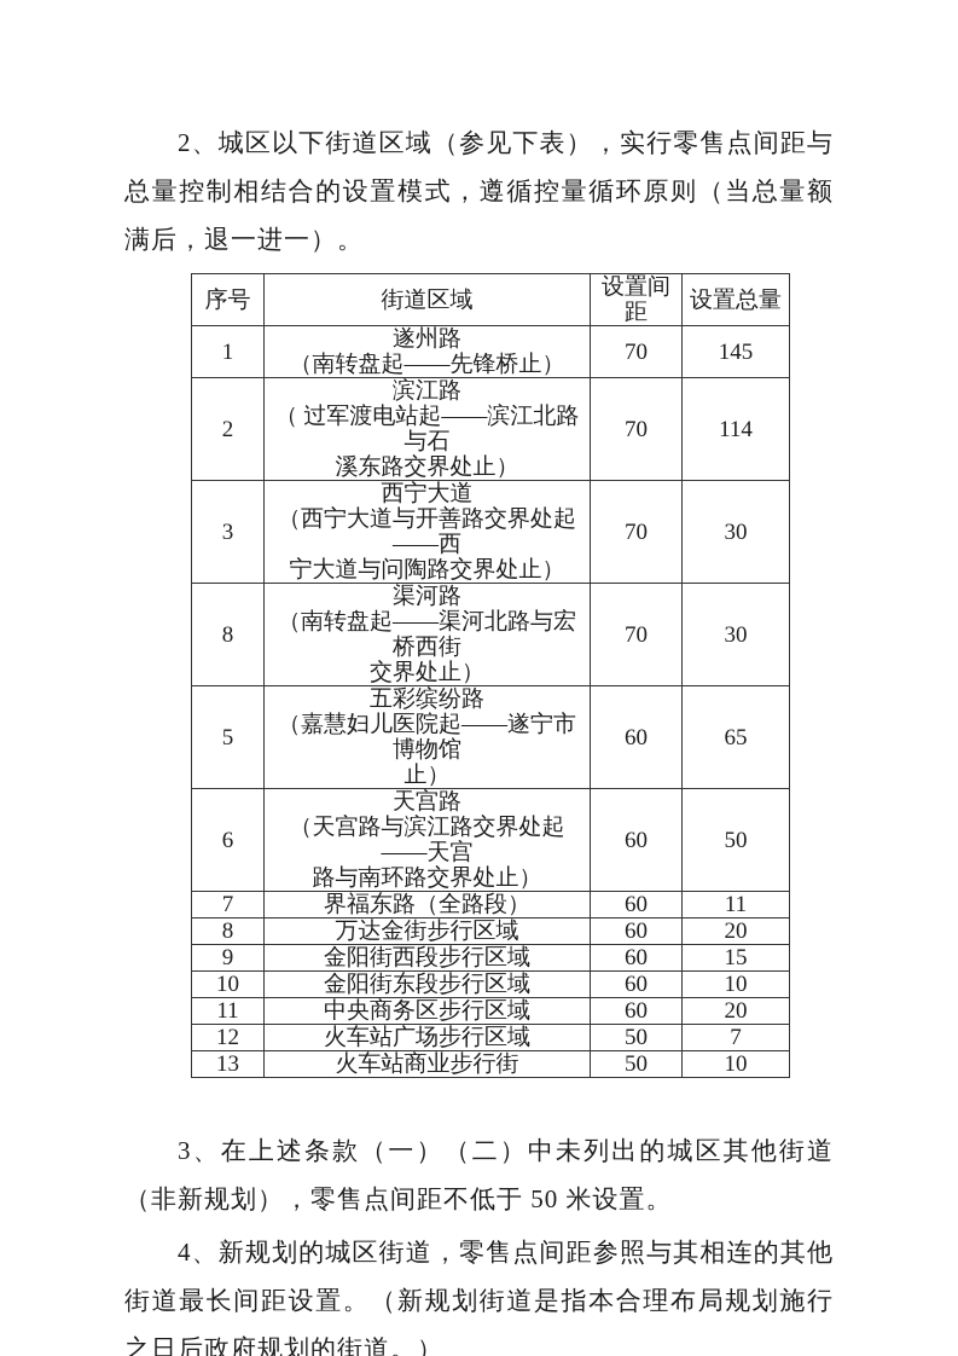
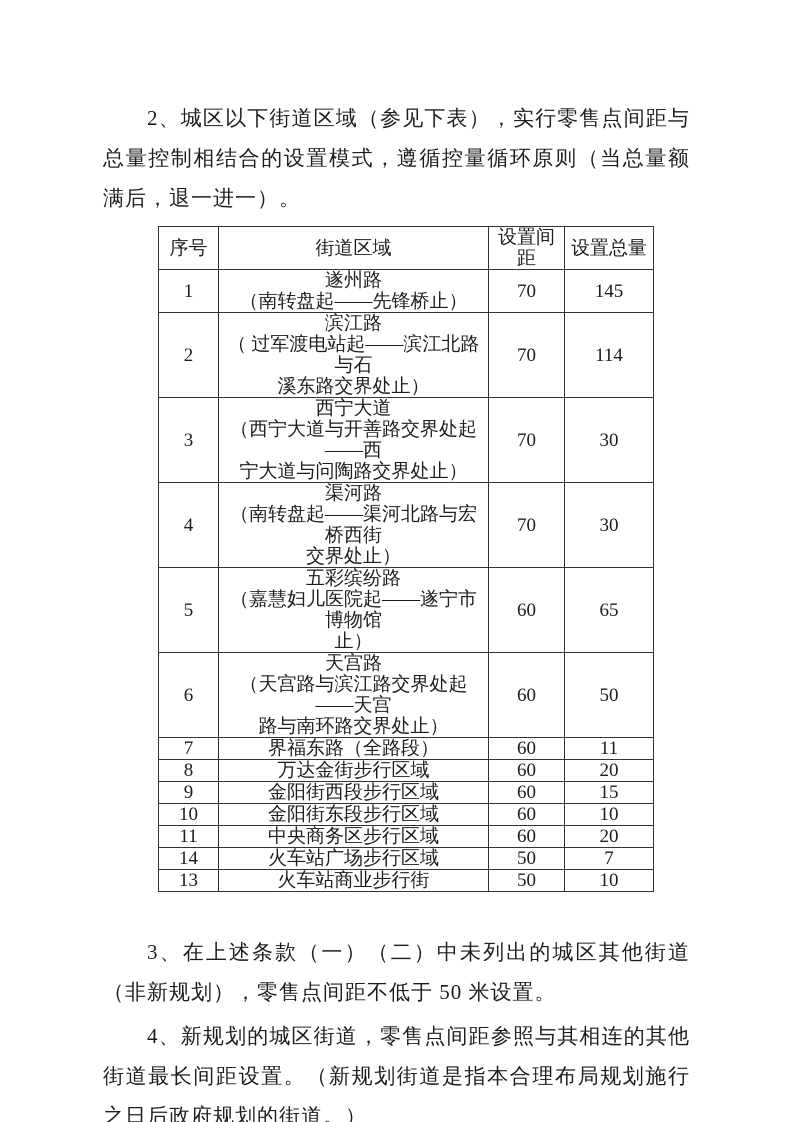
  2、城区以下街道区域（参见下表），实行零售点间距与总量控制相结合的设置模式，遵循控量循环原则（当总量额满后，退一进一）。
  序号	街道区域	设置间距	设置总量
  1	遂州路 （南转盘起——先锋桥止）	70	145
  2	滨江路 （ 过军渡电站起——滨江北路与石 溪东路交界处止）	70	114
  3	西宁大道 （西宁大道与开善路交界处起——西 宁大道与问陶路交界处止）	70	30
- 8	渠河路 （南转盘起——渠河北路与宏桥西街 交界处止）	70	30
+ 4	渠河路 （南转盘起——渠河北路与宏桥西街 交界处止）	70	30
  5	五彩缤纷路 （嘉慧妇儿医院起——遂宁市博物馆 止）	60	65
  6	天宫路 （天宫路与滨江路交界处起——天宫 路与南环路交界处止）	60	50
  7	界福东路（全路段）	60	11
  8	万达金街步行区域	60	20
  9	金阳街西段步行区域	60	15
  10	金阳街东段步行区域	60	10
  11	中央商务区步行区域	60	20
- 12	火车站广场步行区域	50	7
+ 14	火车站广场步行区域	50	7
  13	火车站商业步行街	50	10
  3、在上述条款（一）（二）中未列出的城区其他街道（非新规划），零售点间距不低于 50 米设置。
  4、新规划的城区街道，零售点间距参照与其相连的其他街道最长间距设置。（新规划街道是指本合理布局规划施行之日后政府规划的街道。）
